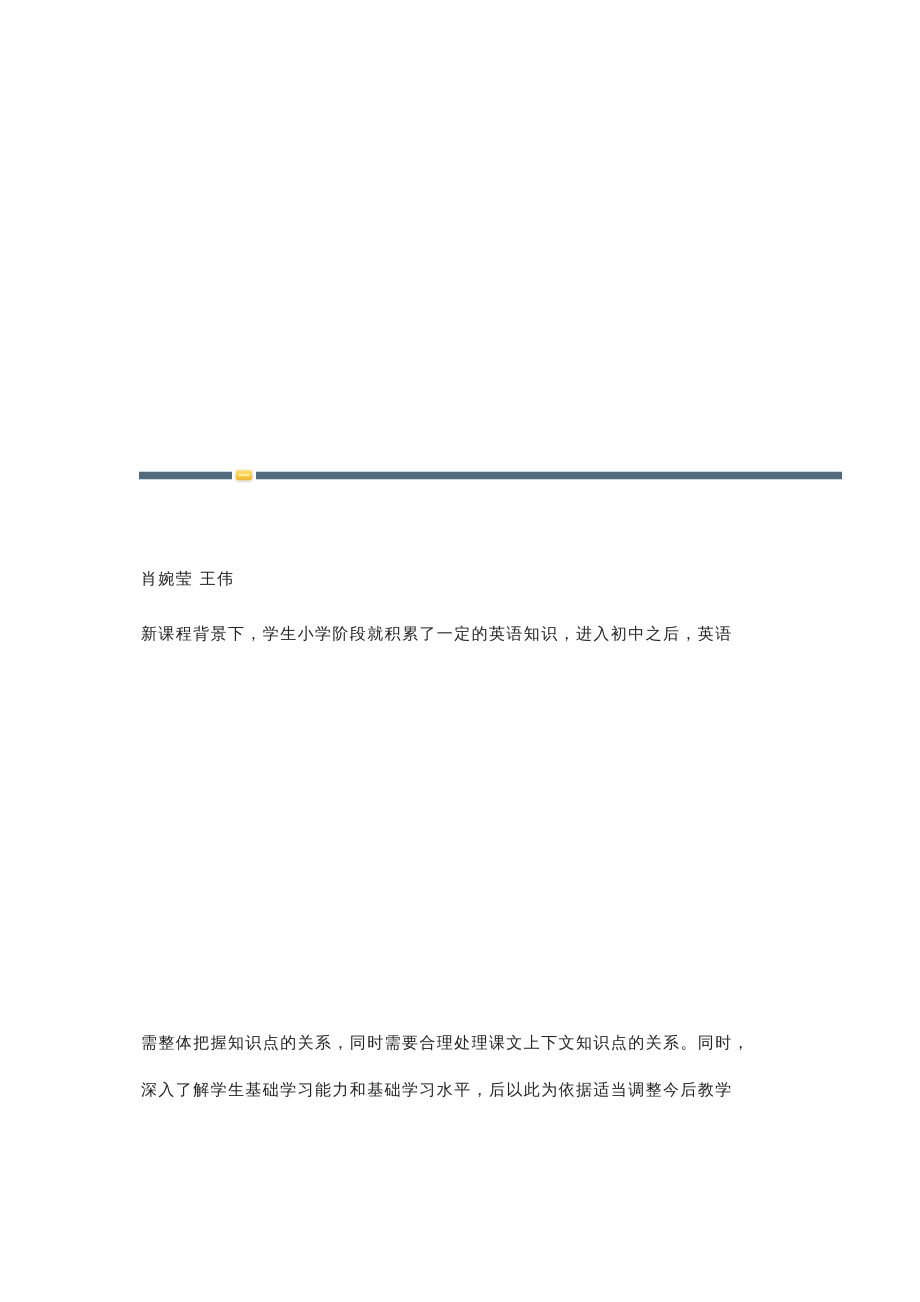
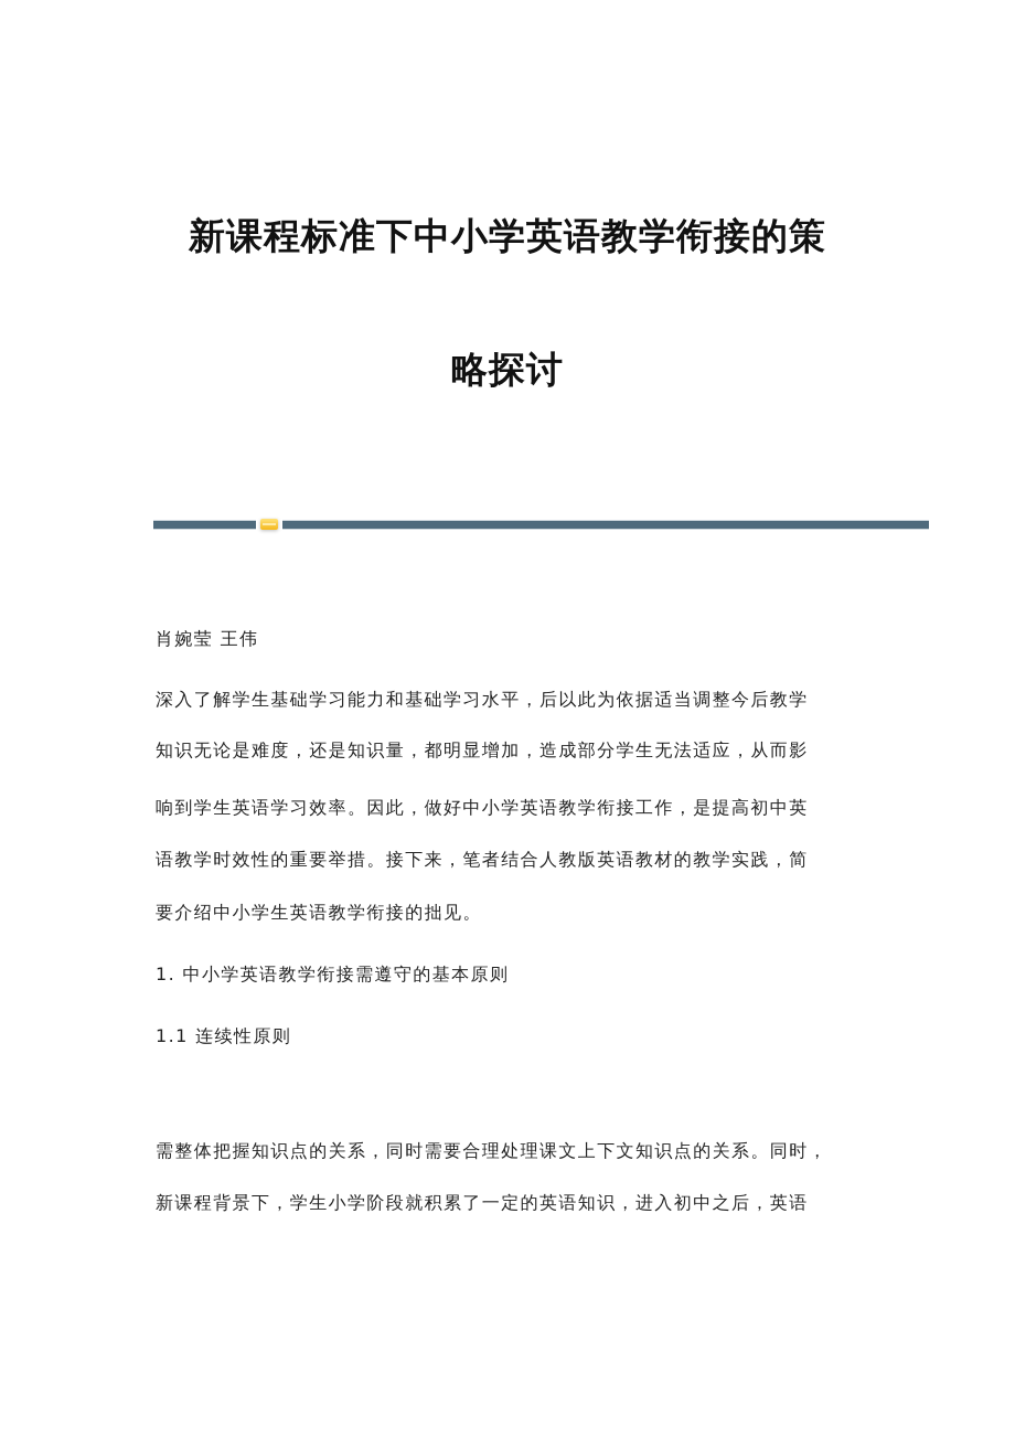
+ 新课程标准下中小学英语教学衔接的策
+ 略探讨
  肖婉莹 王伟
- 新课程背景下，学生小学阶段就积累了一定的英语知识，进入初中之后，英语
+ 深入了解学生基础学习能力和基础学习水平，后以此为依据适当调整今后教学
+ 知识无论是难度，还是知识量，都明显增加，造成部分学生无法适应，从而影
+ 响到学生英语学习效率。因此，做好中小学英语教学衔接工作，是提高初中英
+ 语教学时效性的重要举措。接下来，笔者结合人教版英语教材的教学实践，简
+ 要介绍中小学生英语教学衔接的拙见。
+ 1. 中小学英语教学衔接需遵守的基本原则
+ 1.1 连续性原则
  需整体把握知识点的关系，同时需要合理处理课文上下文知识点的关系。同时，
- 深入了解学生基础学习能力和基础学习水平，后以此为依据适当调整今后教学
+ 新课程背景下，学生小学阶段就积累了一定的英语知识，进入初中之后，英语
